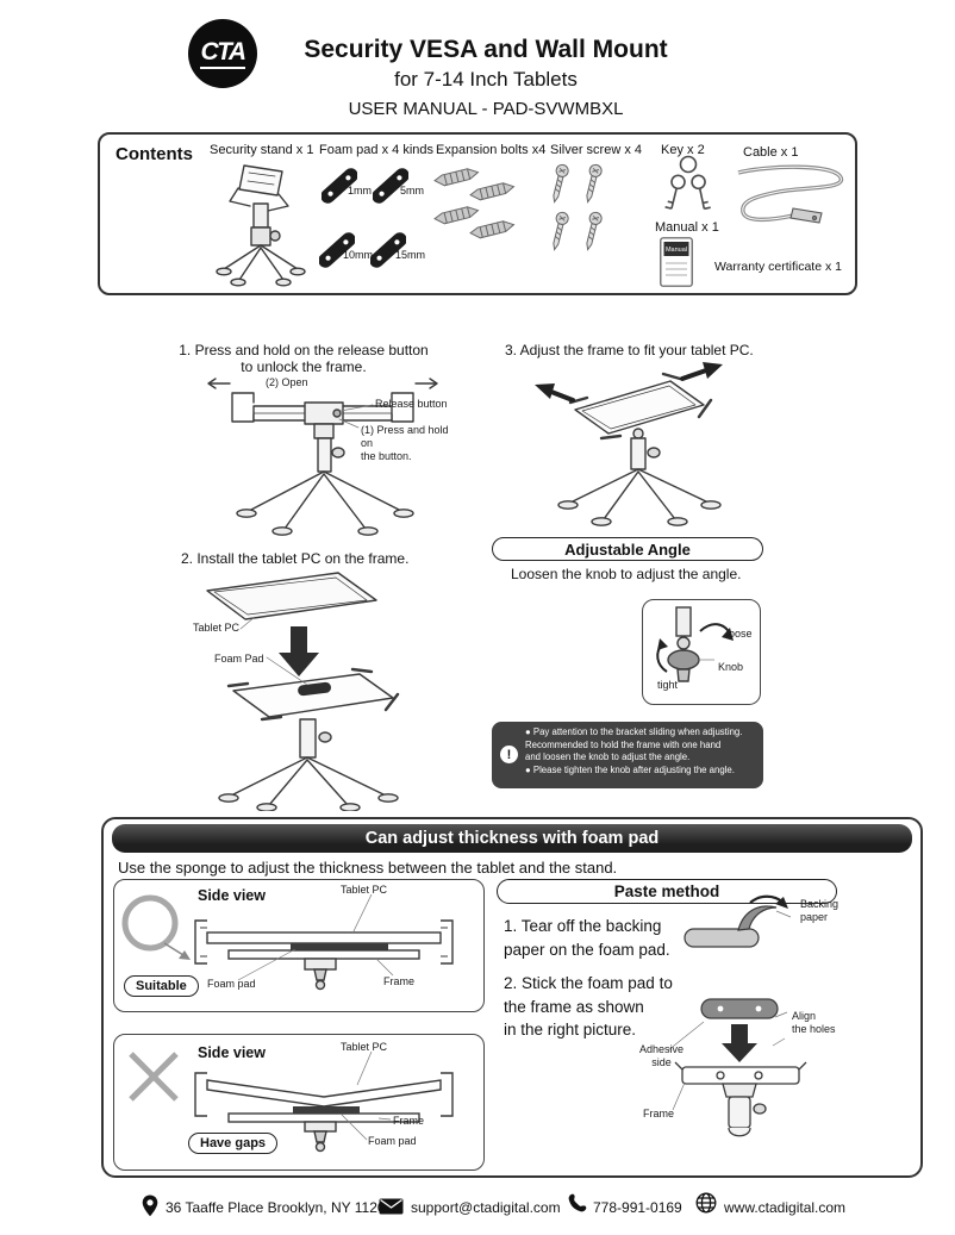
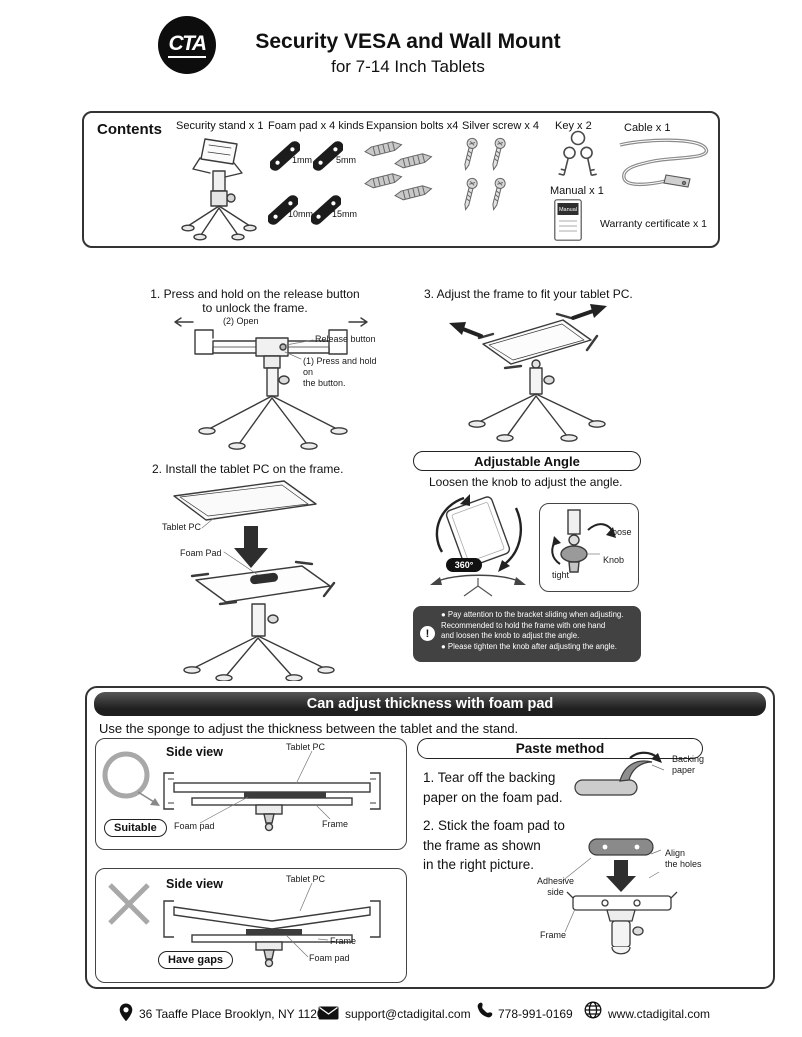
  CTA
  Security VESA and Wall Mount
  for 7-14 Inch Tablets
- USER MANUAL - PAD-SVWMBXL
  Contents
  Security stand x 1
  Foam pad x 4 kinds
  Expansion bolts x4
  Silver screw x 4
  Key x 2
  Cable x 1
  1mm
  5mm
  10mm
  15mm
  Manual x 1
  Warranty certificate x 1
  1. Press and hold on the release button
  to unlock the frame.
  (2) Open
  Release button
  (1) Press and hold on
  the button.
  3. Adjust the frame to fit your tablet PC.
  2. Install the tablet PC on the frame.
  Tablet PC
  Foam Pad
  Adjustable Angle
  Loosen the knob to adjust the angle.
+ 360°
  loose
  Knob
  tight
  !
  ● Pay attention to the bracket sliding when adjusting.
  Recommended to hold the frame with one hand
  and loosen the knob to adjust the angle.
  ● Please tighten the knob after adjusting the angle.
  Can adjust thickness with foam pad
  Use the sponge to adjust the thickness between the tablet and the stand.
  Side view
  Tablet PC
  Foam pad
  Frame
  Suitable
  Side view
  Tablet PC
  Frame
  Foam pad
  Have gaps
  Paste method
  1. Tear off the backing
  paper on the foam pad.
  Backing
  paper
  2. Stick the foam pad to
  the frame as shown
  in the right picture.
  Align
  the holes
  Adhesive
  side
  Frame
  36 Taaffe Place Brooklyn, NY 112
  support@ctadigital.com
  778-991-0169
  www.ctadigital.com
